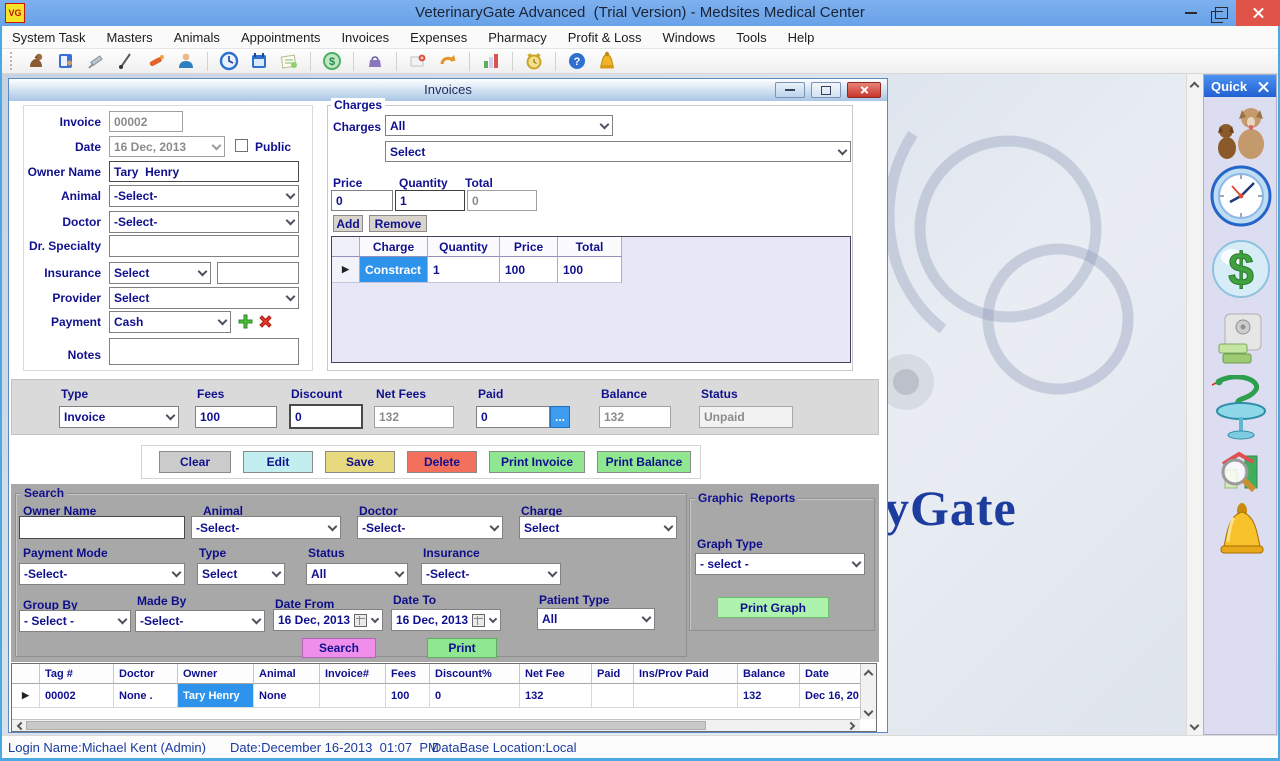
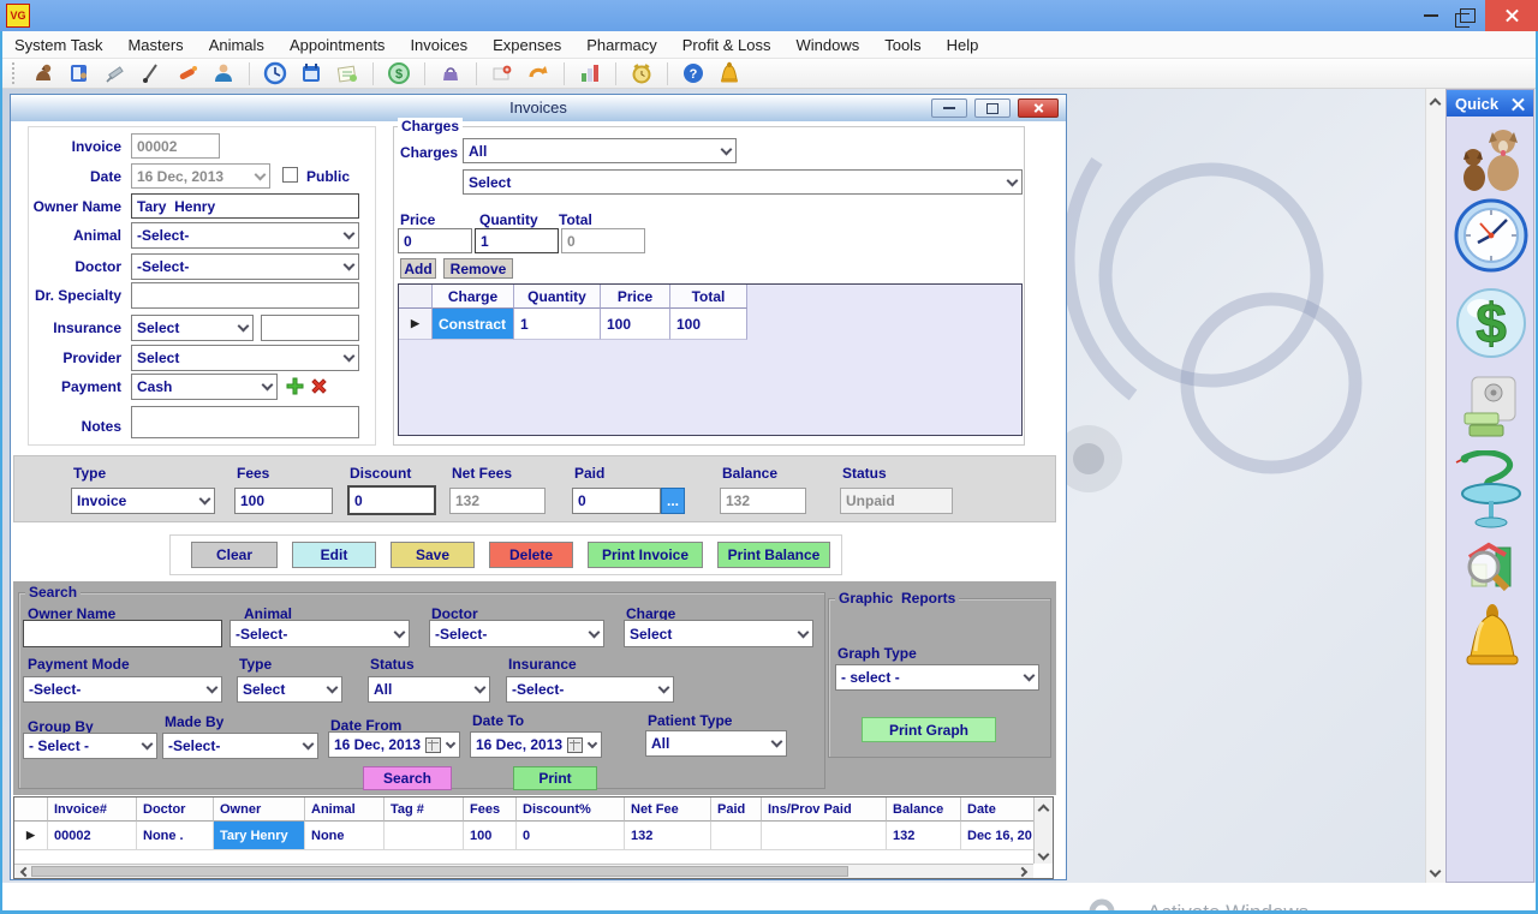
  VG
- VeterinaryGate Advanced (Trial Version) - Medsites Medical Center
  System Task
  Masters
  Animals
  Appointments
  Invoices
  Expenses
  Pharmacy
  Profit & Loss
  Windows
  Tools
  Help
  $
  ?
- yGate
  Invoices
  Invoice
  00002
  Date
  16 Dec, 2013
  Public
  Owner Name
  Tary Henry
  Animal
  -Select-
  Doctor
  -Select-
  Dr. Specialty
  Insurance
  Select
  Provider
  Select
  Payment
  Cash
  Notes
  Charges
  Charges
  All
  Select
  Price
  Quantity
  Total
  0
  1
  0
  Add
  Remove
  Charge
  Quantity
  Price
  Total
  ▶
  Constract
  1
  100
  100
  Type
  Invoice
  Fees
  100
  Discount
  0
  Net Fees
  132
  Paid
  0
  ...
  Balance
  132
  Status
  Unpaid
  Clear
  Edit
  Save
  Delete
  Print Invoice
  Print Balance
  Search
  Graphic Reports
  Owner Name
  Animal
  -Select-
  Doctor
  -Select-
  Charge
  Select
  Payment Mode
  -Select-
  Type
  Select
  Status
  All
  Insurance
  -Select-
  Group By
  - Select -
  Made By
  -Select-
  Date From
  16 Dec, 2013
  Date To
  16 Dec, 2013
  Patient Type
  All
  Search
  Print
  Graph Type
  - select -
  Print Graph
- Tag #
+ Invoice#
  Doctor
  Owner
  Animal
- Invoice#
+ Tag #
  Fees
  Discount%
  Net Fee
  Paid
  Ins/Prov Paid
  Balance
  Date
  ▶
  00002
  None .
  Tary Henry
  None
  100
  0
  132
  132
  Dec 16, 20
  Quick
  $
- Login Name:Michael Kent (Admin)
- Date:December 16-2013 01:07 PM
- DataBase Location:Local
